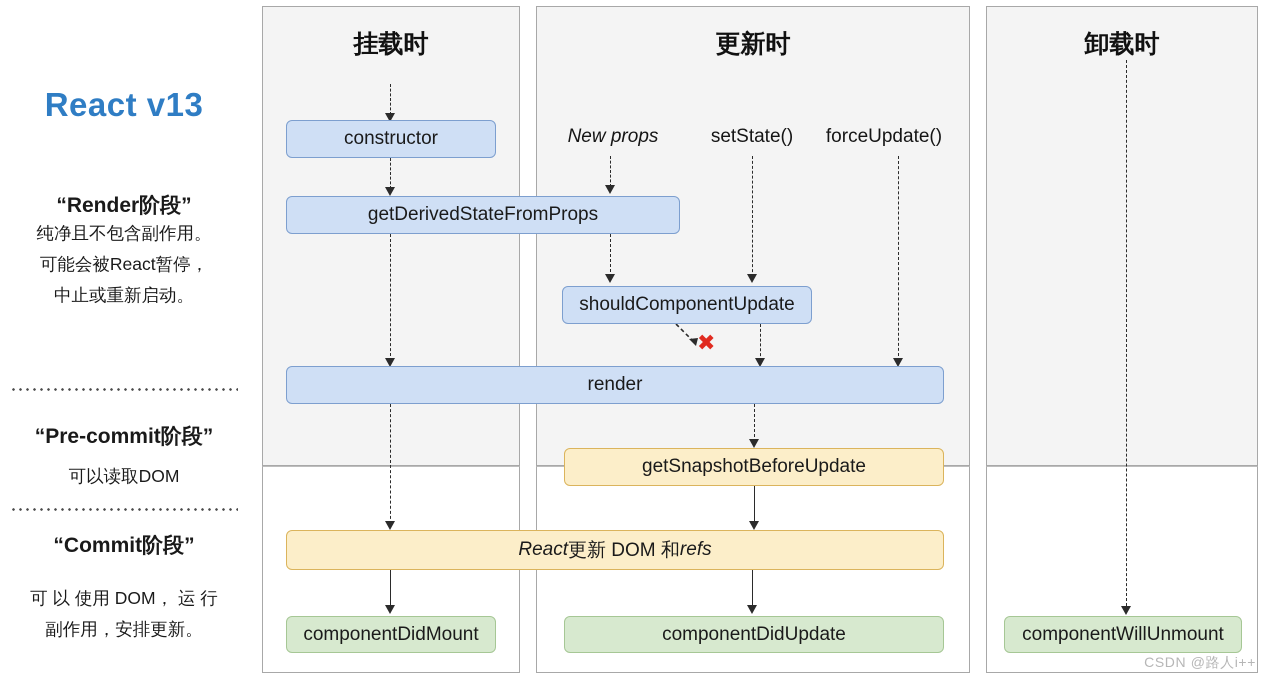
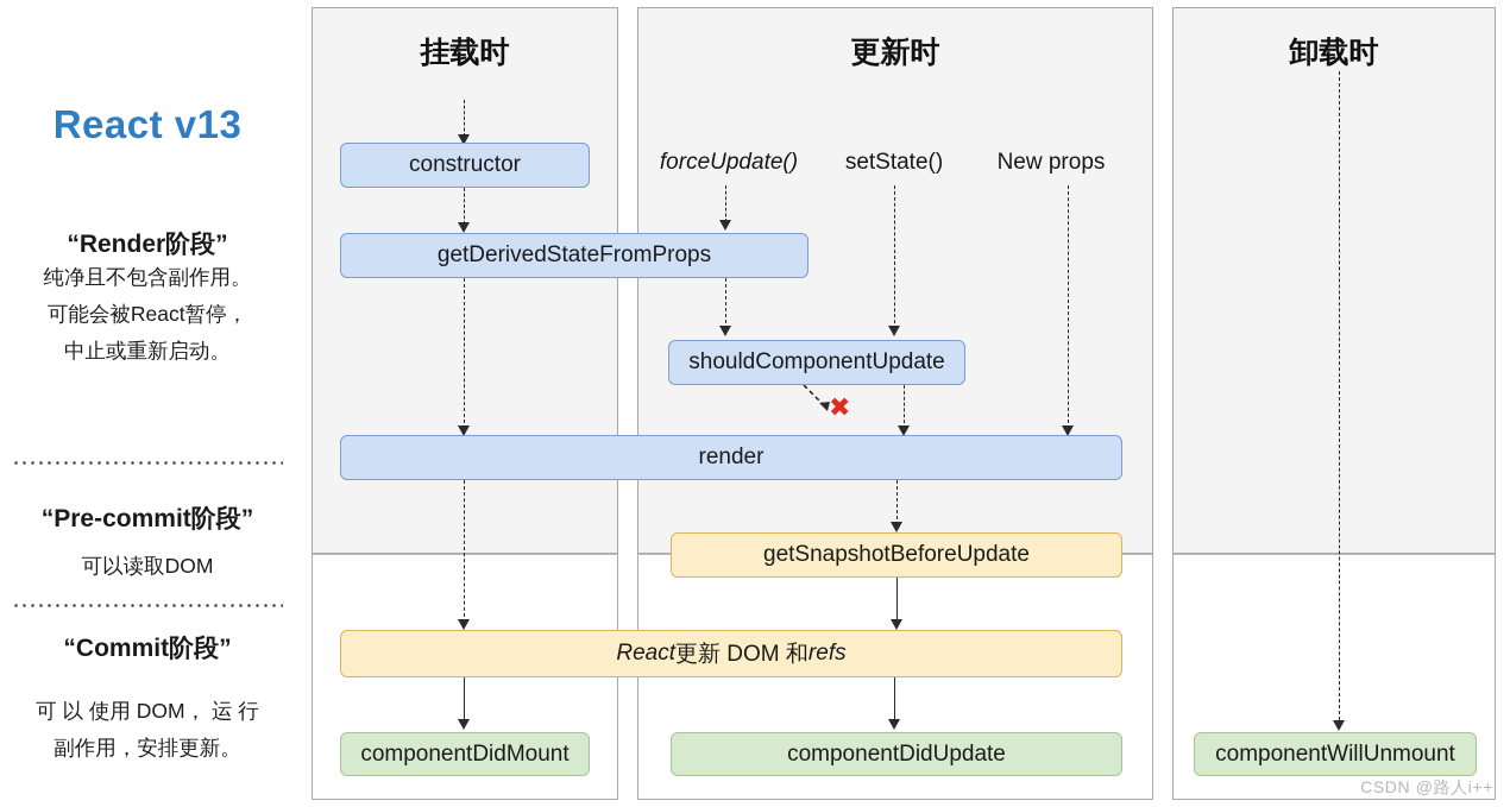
  React v13
  “Render阶段”
  纯净且不包含副作用。
  可能会被React暂停，
  中止或重新启动。
  “Pre-commit阶段”
  可以读取DOM
  “Commit阶段”
  可 以 使用 DOM， 运 行
  副作用，安排更新。
  挂载时
  更新时
  卸载时
  constructor
  getDerivedStateFromProps
  render
  React
  更新 DOM 和
  refs
  componentDidMount
- New props
+ forceUpdate()
  setState()
- forceUpdate()
+ New props
  shouldComponentUpdate
  ✖
  getSnapshotBeforeUpdate
  componentDidUpdate
  componentWillUnmount
  CSDN @路人i++
